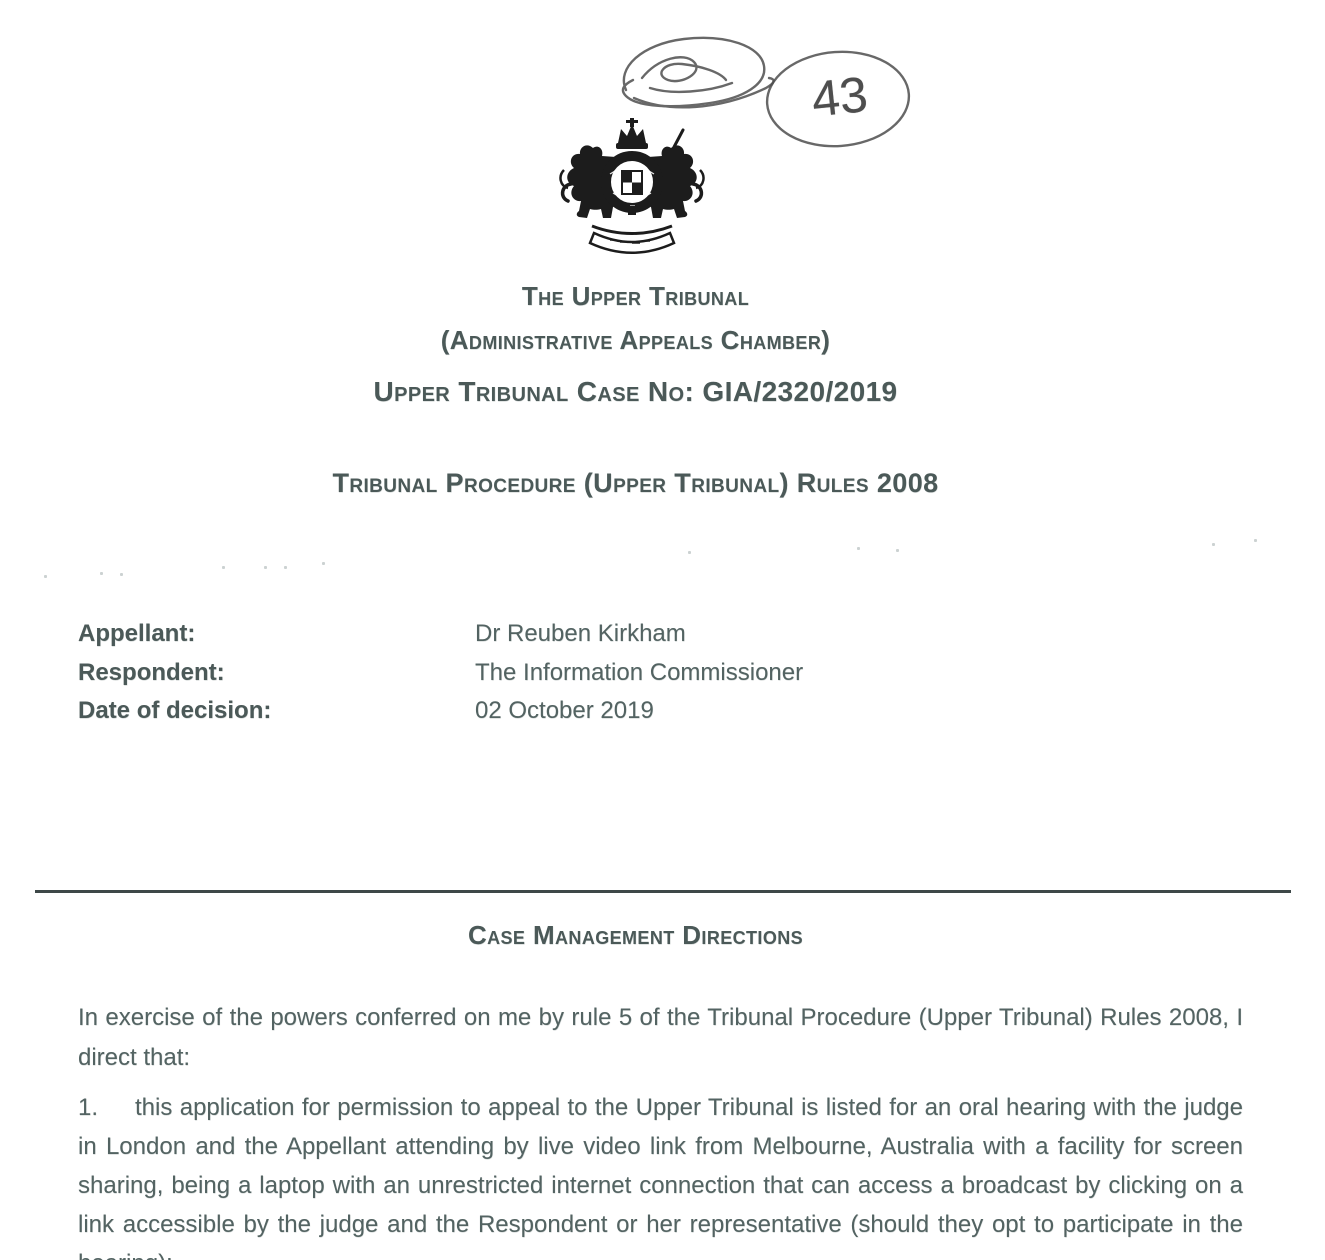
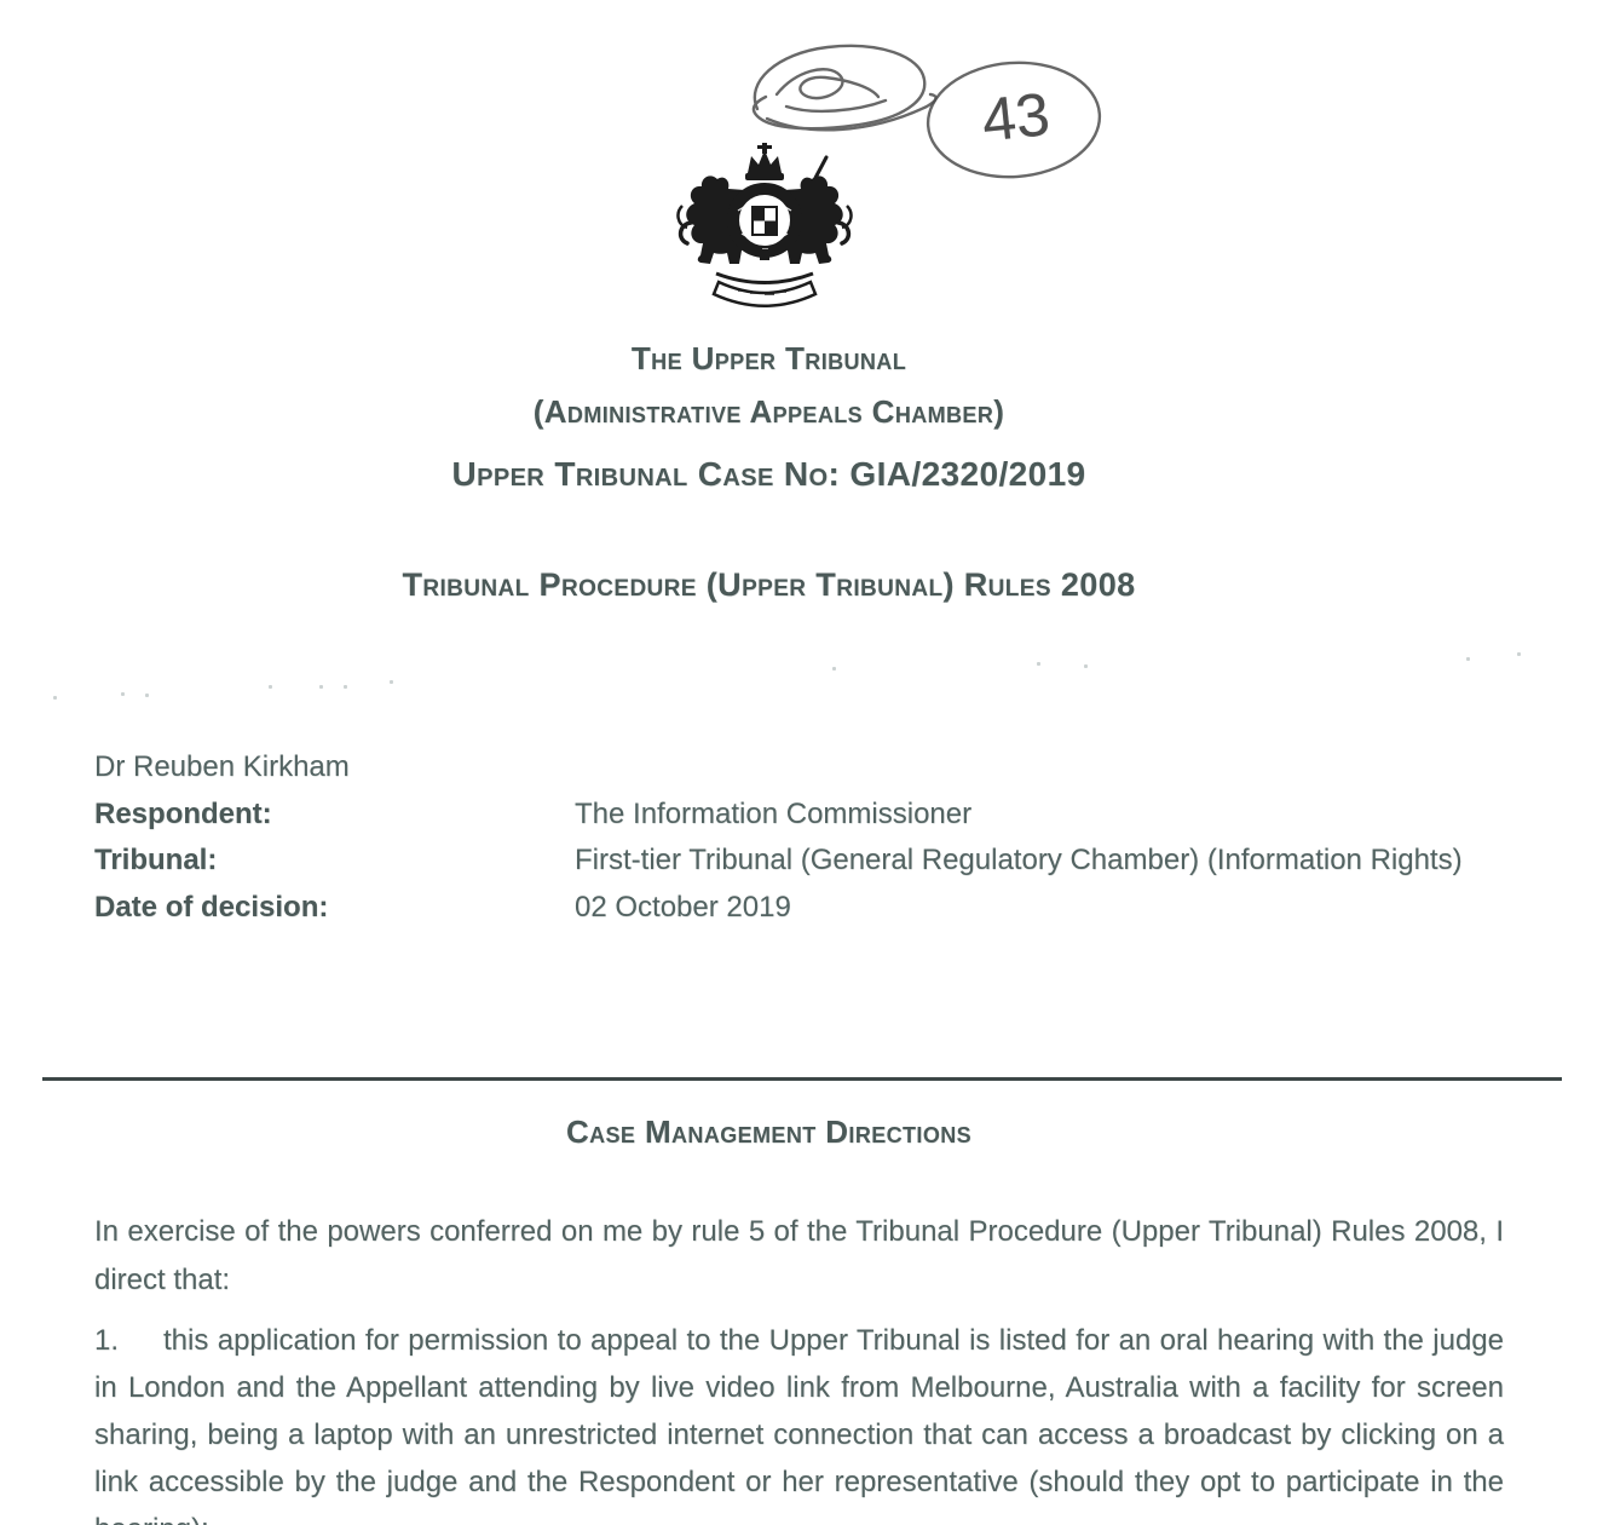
  The Upper Tribunal
  (Administrative Appeals Chamber)
  Upper Tribunal Case No: GIA/2320/2019
  Tribunal Procedure (Upper Tribunal) Rules 2008
- Appellant:
  Dr Reuben Kirkham
  Respondent:
  The Information Commissioner
+ Tribunal:
+ First-tier Tribunal (General Regulatory Chamber) (Information Rights)
  Date of decision:
  02 October 2019
  Case Management Directions
  In exercise of the powers conferred on me by rule 5 of the Tribunal Procedure (Upper Tribunal) Rules 2008, I direct that:
  1. this application for permission to appeal to the Upper Tribunal is listed for an oral hearing with the judge in London and the Appellant attending by live video link from Melbourne, Australia with a facility for screen sharing, being a laptop with an unrestricted internet connection that can access a broadcast by clicking on a link accessible by the judge and the Respondent or her representative (should they opt to participate in the
